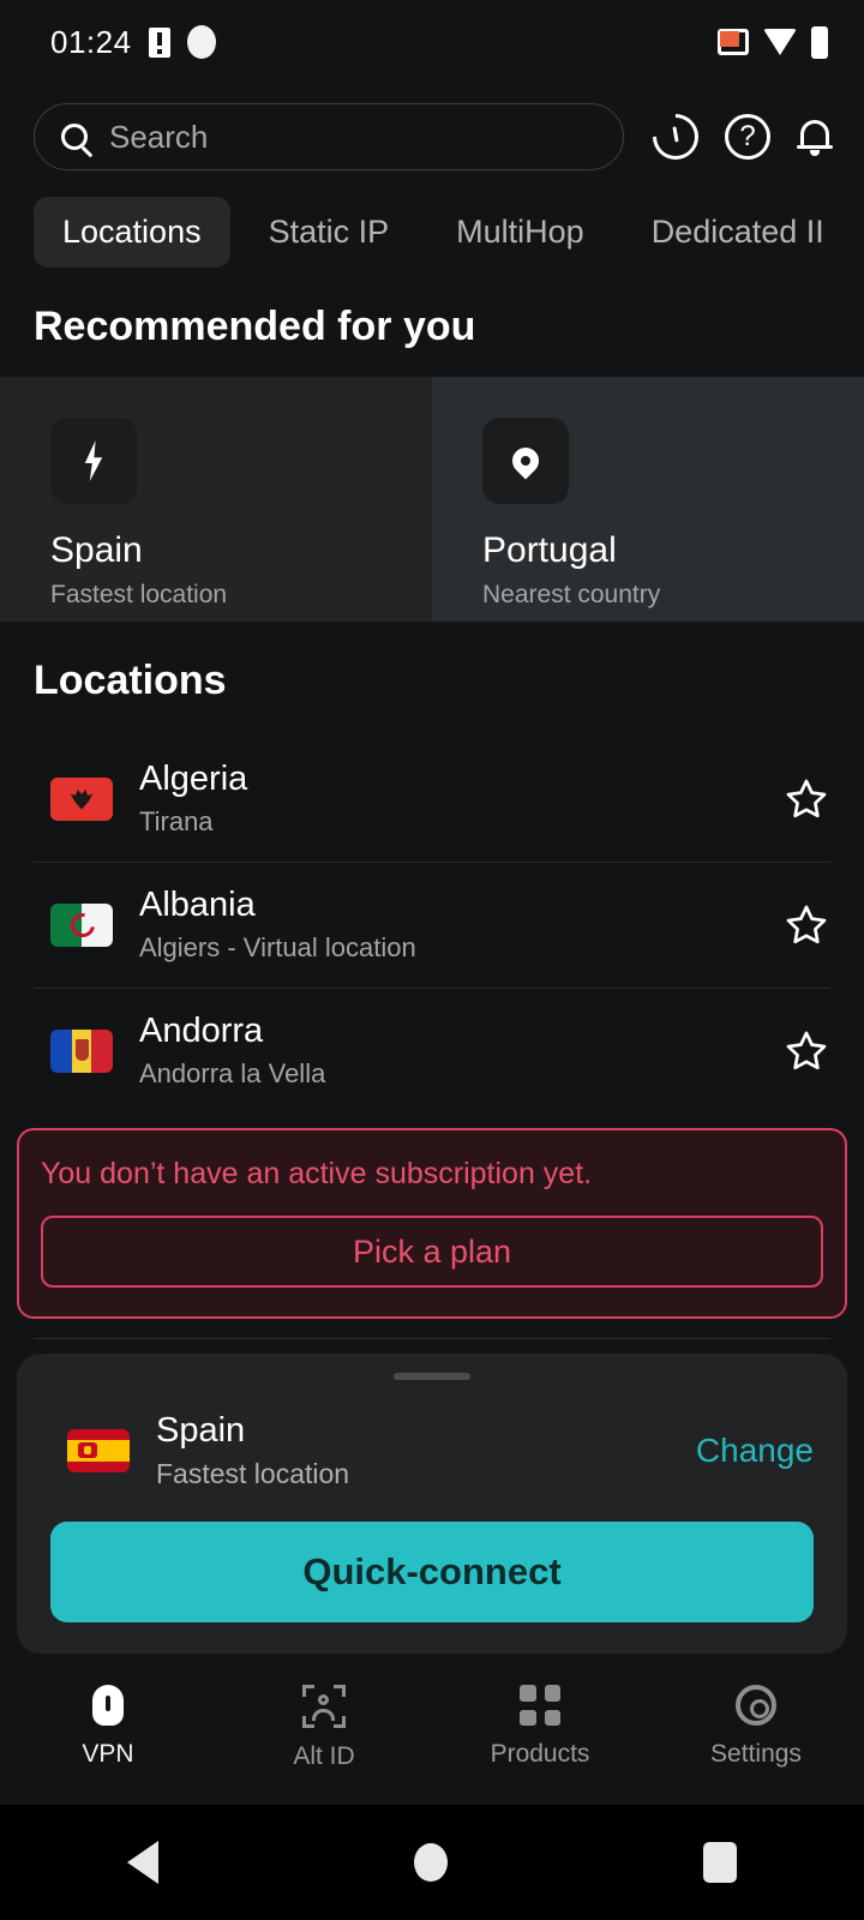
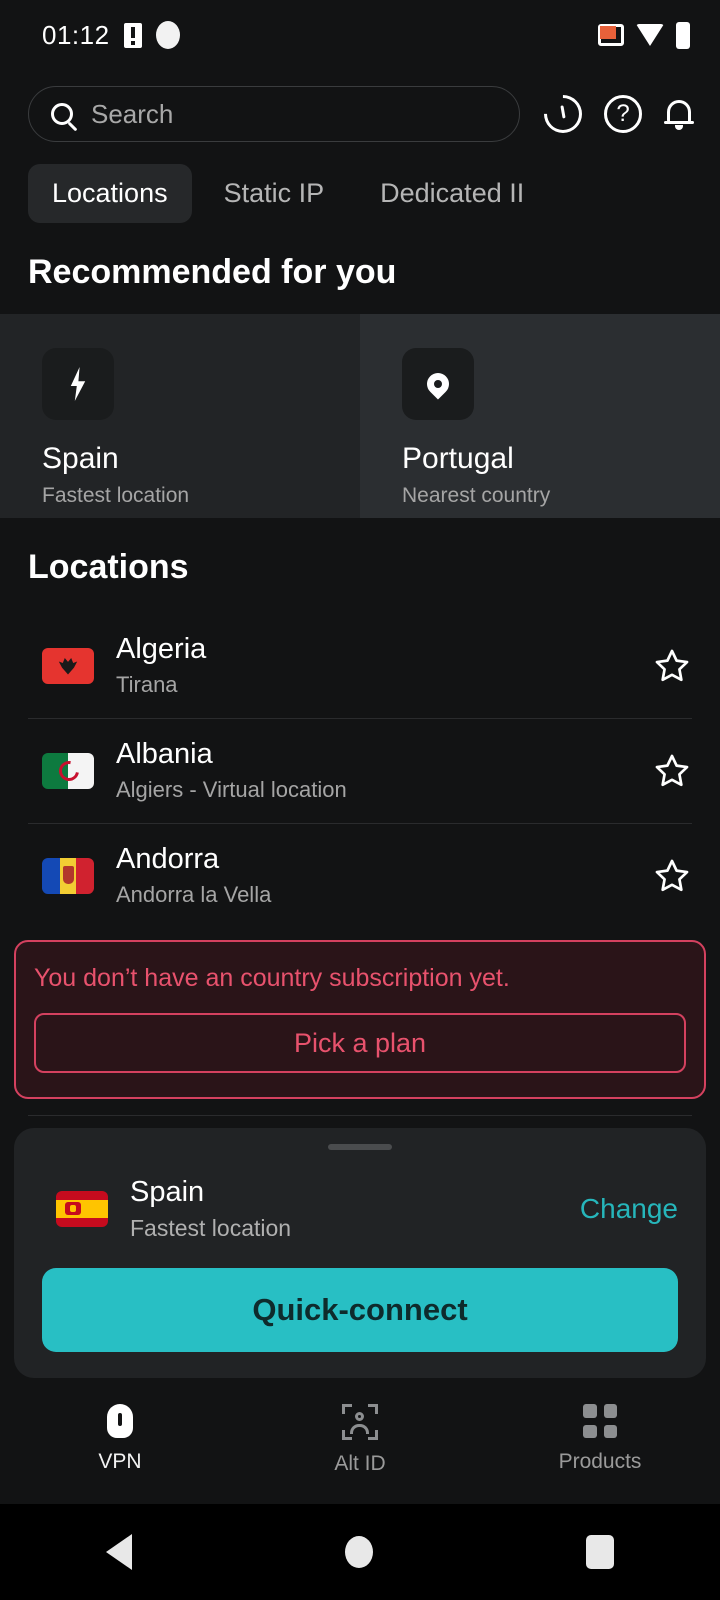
- 01:24
+ 01:12
  Search
  ?
  Locations
  Static IP
- MultiHop
  Dedicated II
  Recommended for you
  Spain
  Fastest location
  Portugal
  Nearest country
  Locations
  Algeria
  Tirana
  Albania
  Algiers - Virtual location
  Andorra
  Andorra la Vella
- You don’t have an active subscription yet.
+ You don’t have an country subscription yet.
  Pick a plan
  Spain
  Fastest location
  Change
  Quick-connect
  VPN
  Alt ID
  Products
- Settings
